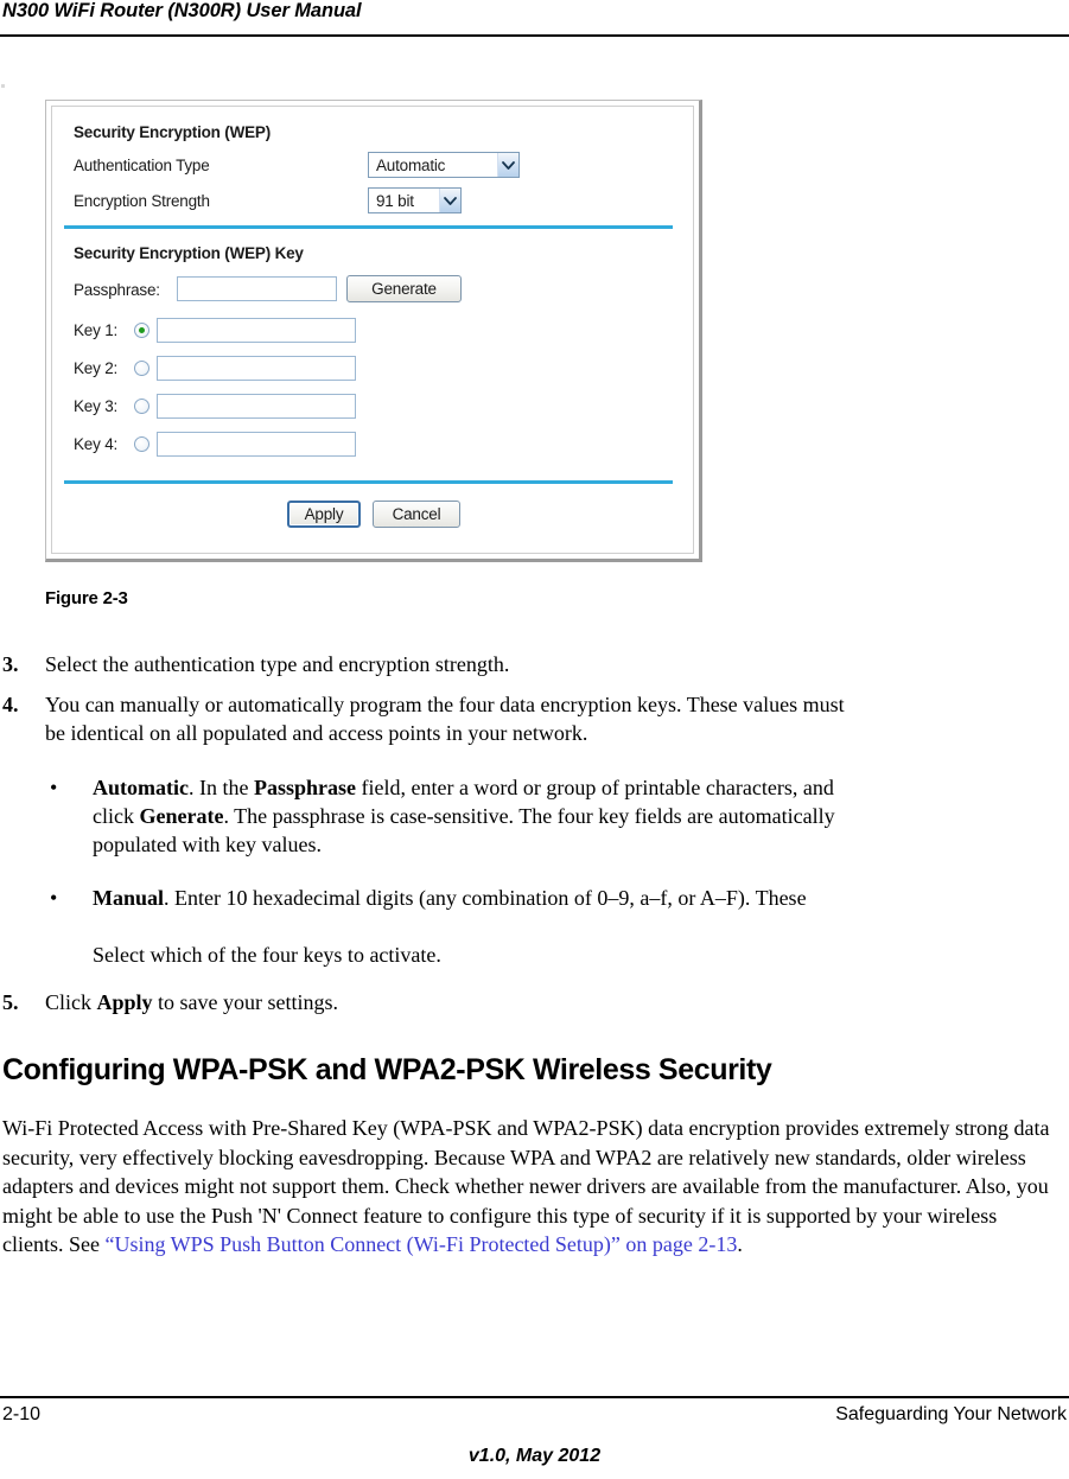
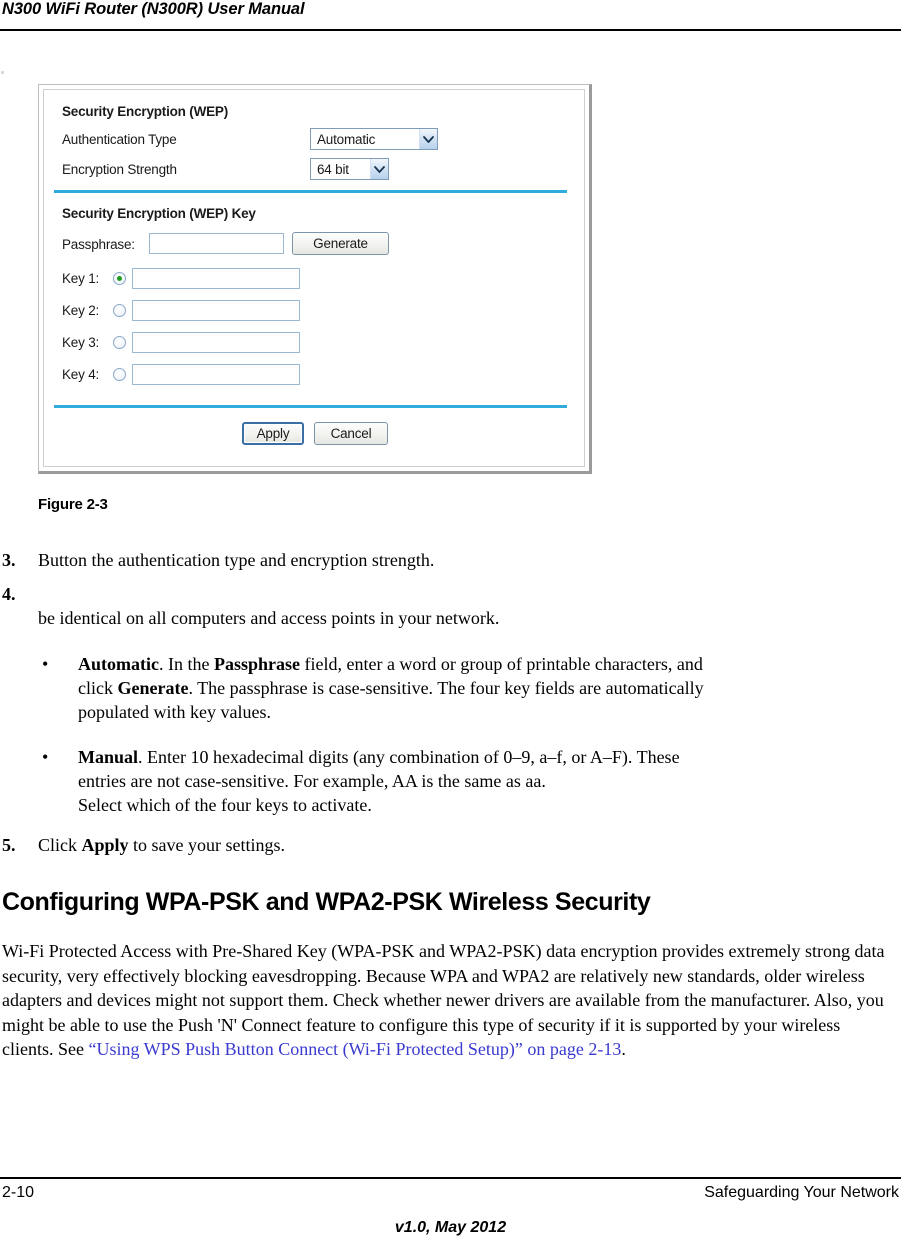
  N300 WiFi Router (N300R) User Manual
  Security Encryption (WEP)
  Authentication Type
  Automatic
  Encryption Strength
- 91 bit
+ 64 bit
  Security Encryption (WEP) Key
  Passphrase:
  Generate
  Key 1:
  Key 2:
  Key 3:
  Key 4:
  Apply
  Cancel
  Figure 2-3
  3.
- Select the authentication type and encryption strength.
+ Button the authentication type and encryption strength.
  4.
- You can manually or automatically program the four data encryption keys. These values must
- be identical on all populated and access points in your network.
+ be identical on all computers and access points in your network.
  •
  Automatic. In the Passphrase field, enter a word or group of printable characters, and
  click Generate. The passphrase is case-sensitive. The four key fields are automatically
  populated with key values.
  •
  Manual. Enter 10 hexadecimal digits (any combination of 0–9, a–f, or A–F). These
+ entries are not case-sensitive. For example, AA is the same as aa.
  Select which of the four keys to activate.
  5.
  Click Apply to save your settings.
  Configuring WPA-PSK and WPA2-PSK Wireless Security
  Wi-Fi Protected Access with Pre-Shared Key (WPA-PSK and WPA2-PSK) data encryption provides extremely strong data security, very effectively blocking eavesdropping. Because WPA and WPA2 are relatively new standards, older wireless adapters and devices might not support them. Check whether newer drivers are available from the manufacturer. Also, you might be able to use the Push 'N' Connect feature to configure this type of security if it is supported by your wireless clients. See “Using WPS Push Button Connect (Wi-Fi Protected Setup)” on page 2-13.
  2-10
  Safeguarding Your Network
  v1.0, May 2012
